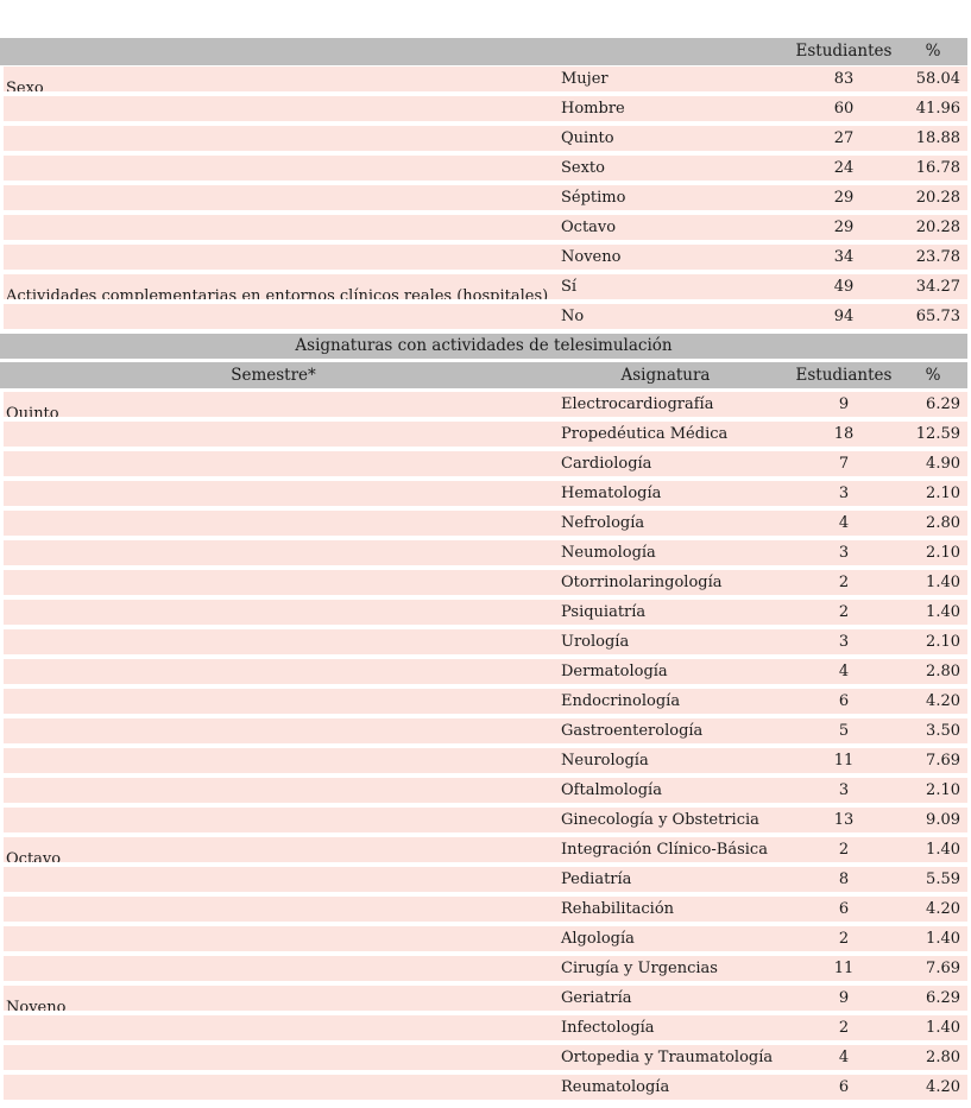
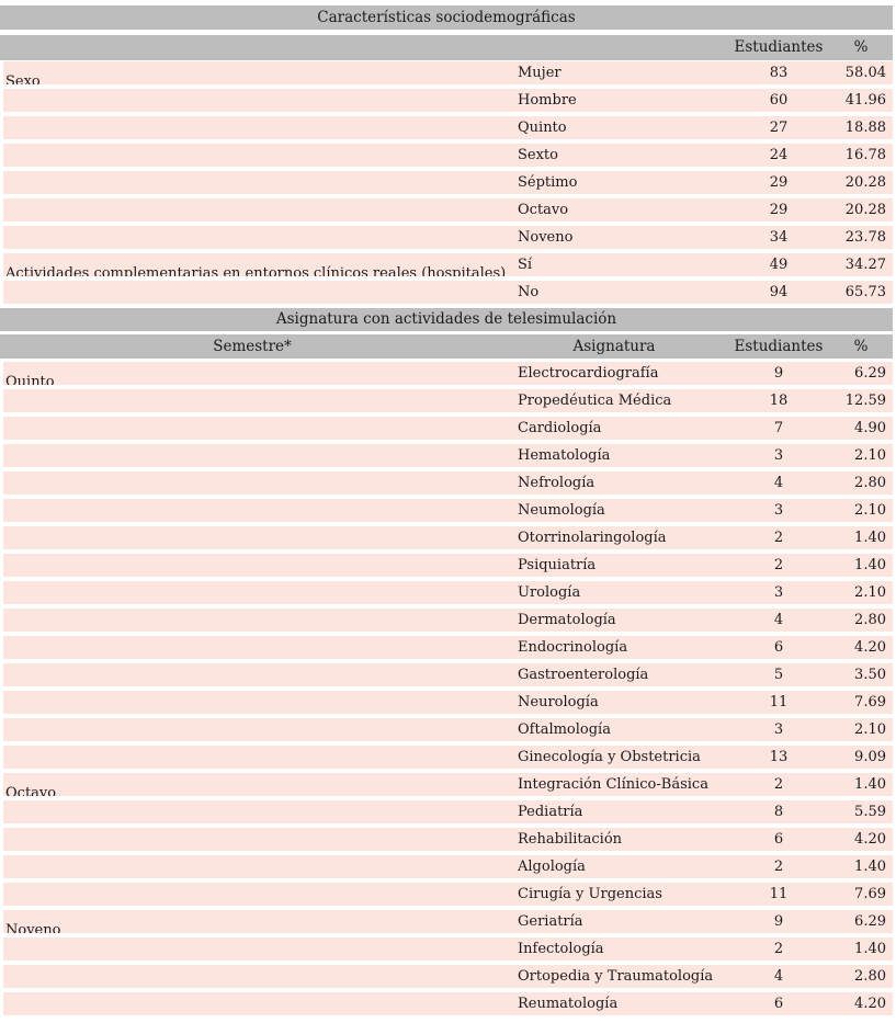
+ Características sociodemográficas
  Estudiantes
  %
- Asignaturas con actividades de telesimulación
+ Asignatura con actividades de telesimulación
  Semestre*
  Asignatura
  Estudiantes
  %
